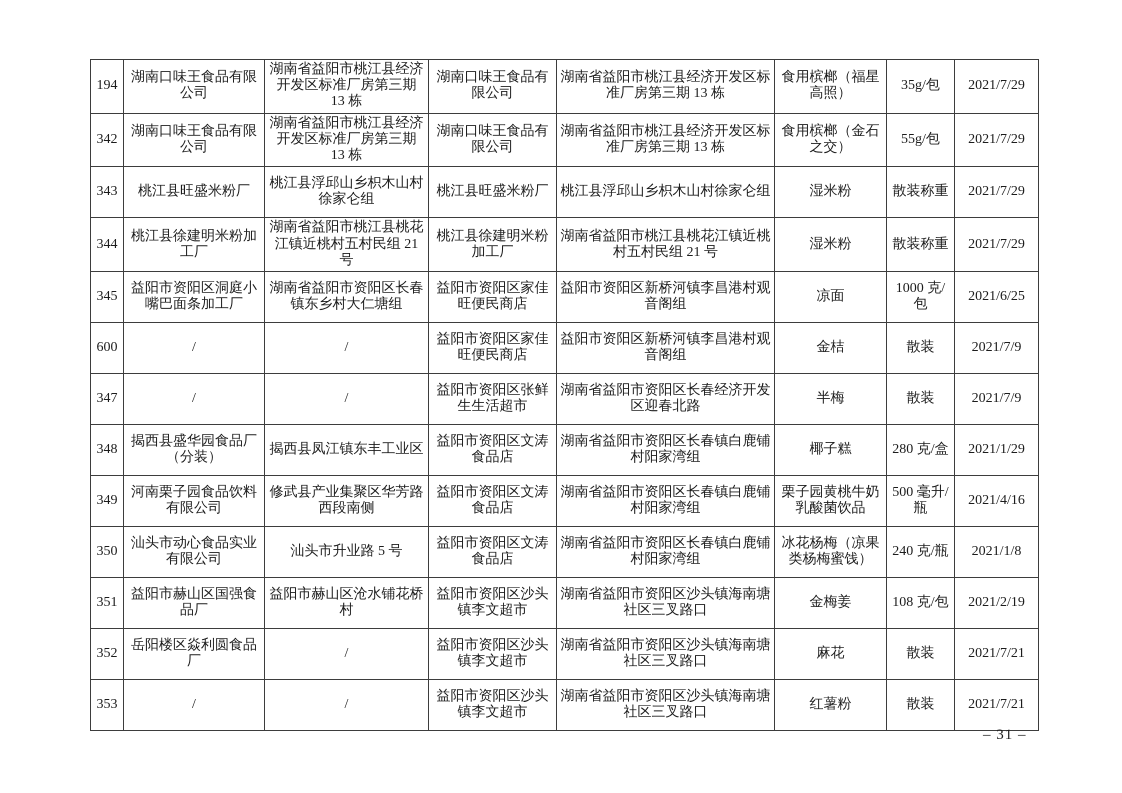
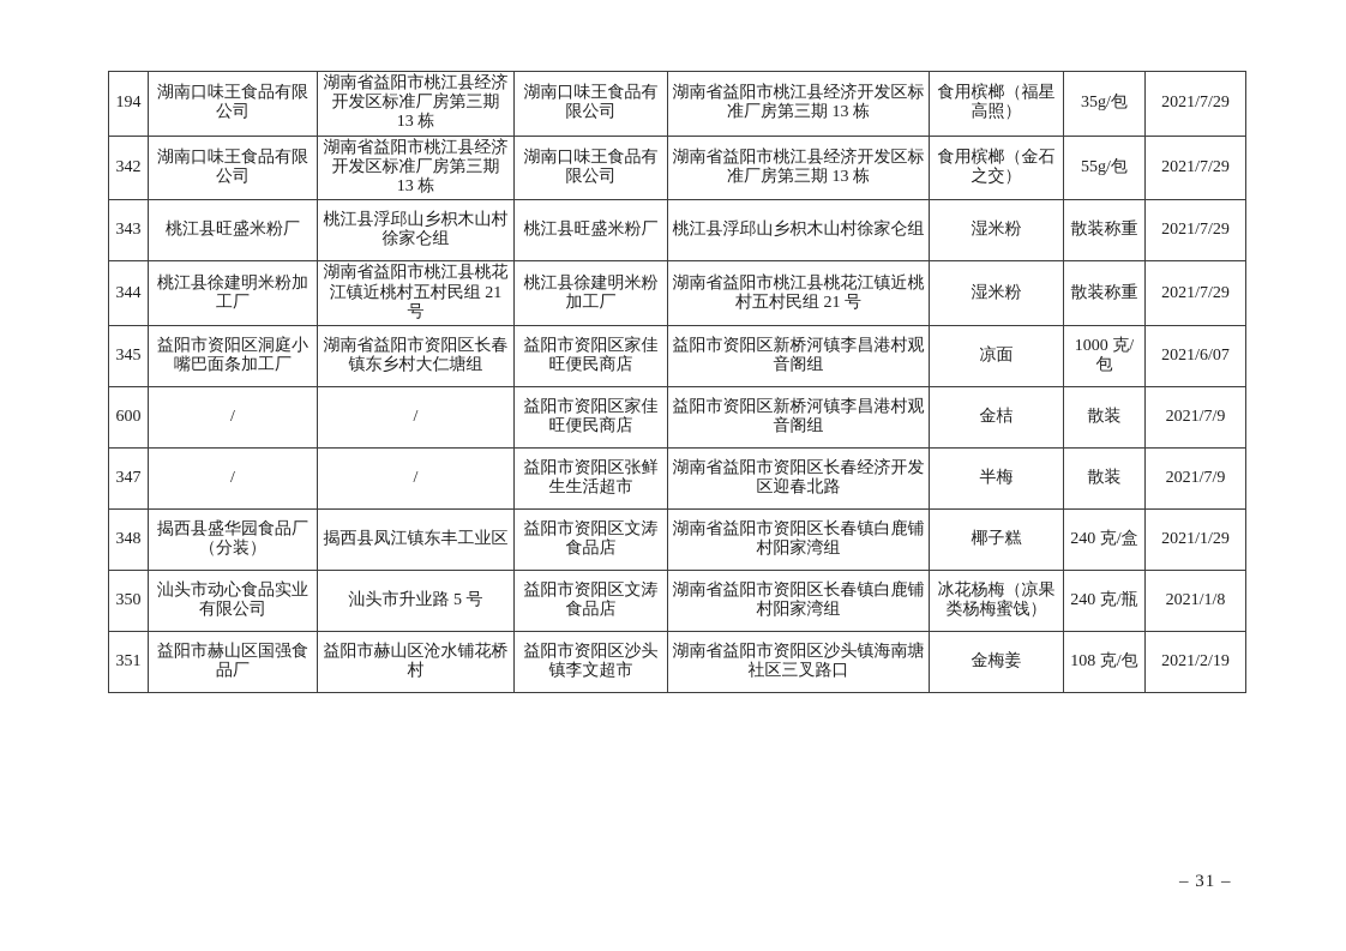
  194	湖南口味王食品有限公司	湖南省益阳市桃江县经济开发区标准厂房第三期 13 栋	湖南口味王食品有限公司	湖南省益阳市桃江县经济开发区标准厂房第三期 13 栋	食用槟榔（福星高照）	35g/包	2021/7/29
  342	湖南口味王食品有限公司	湖南省益阳市桃江县经济开发区标准厂房第三期 13 栋	湖南口味王食品有限公司	湖南省益阳市桃江县经济开发区标准厂房第三期 13 栋	食用槟榔（金石之交）	55g/包	2021/7/29
  343	桃江县旺盛米粉厂	桃江县浮邱山乡枳木山村徐家仑组	桃江县旺盛米粉厂	桃江县浮邱山乡枳木山村徐家仑组	湿米粉	散装称重	2021/7/29
  344	桃江县徐建明米粉加工厂	湖南省益阳市桃江县桃花江镇近桃村五村民组 21 号	桃江县徐建明米粉加工厂	湖南省益阳市桃江县桃花江镇近桃村五村民组 21 号	湿米粉	散装称重	2021/7/29
- 345	益阳市资阳区洞庭小嘴巴面条加工厂	湖南省益阳市资阳区长春镇东乡村大仁塘组	益阳市资阳区家佳旺便民商店	益阳市资阳区新桥河镇李昌港村观音阁组	凉面	1000 克/包	2021/6/25
+ 345	益阳市资阳区洞庭小嘴巴面条加工厂	湖南省益阳市资阳区长春镇东乡村大仁塘组	益阳市资阳区家佳旺便民商店	益阳市资阳区新桥河镇李昌港村观音阁组	凉面	1000 克/包	2021/6/07
  600	/	/	益阳市资阳区家佳旺便民商店	益阳市资阳区新桥河镇李昌港村观音阁组	金桔	散装	2021/7/9
  347	/	/	益阳市资阳区张鲜生生活超市	湖南省益阳市资阳区长春经济开发区迎春北路	半梅	散装	2021/7/9
- 348	揭西县盛华园食品厂（分装）	揭西县凤江镇东丰工业区	益阳市资阳区文涛食品店	湖南省益阳市资阳区长春镇白鹿铺村阳家湾组	椰子糕	280 克/盒	2021/1/29
+ 348	揭西县盛华园食品厂（分装）	揭西县凤江镇东丰工业区	益阳市资阳区文涛食品店	湖南省益阳市资阳区长春镇白鹿铺村阳家湾组	椰子糕	240 克/盒	2021/1/29
- 349	河南栗子园食品饮料有限公司	修武县产业集聚区华芳路西段南侧	益阳市资阳区文涛食品店	湖南省益阳市资阳区长春镇白鹿铺村阳家湾组	栗子园黄桃牛奶乳酸菌饮品	500 毫升/瓶	2021/4/16
  350	汕头市动心食品实业有限公司	汕头市升业路 5 号	益阳市资阳区文涛食品店	湖南省益阳市资阳区长春镇白鹿铺村阳家湾组	冰花杨梅（凉果类杨梅蜜饯）	240 克/瓶	2021/1/8
  351	益阳市赫山区国强食品厂	益阳市赫山区沧水铺花桥村	益阳市资阳区沙头镇李文超市	湖南省益阳市资阳区沙头镇海南塘社区三叉路口	金梅姜	108 克/包	2021/2/19
- 352	岳阳楼区焱利圆食品厂	/	益阳市资阳区沙头镇李文超市	湖南省益阳市资阳区沙头镇海南塘社区三叉路口	麻花	散装	2021/7/21
- 353	/	/	益阳市资阳区沙头镇李文超市	湖南省益阳市资阳区沙头镇海南塘社区三叉路口	红薯粉	散装	2021/7/21
  – 31 –
